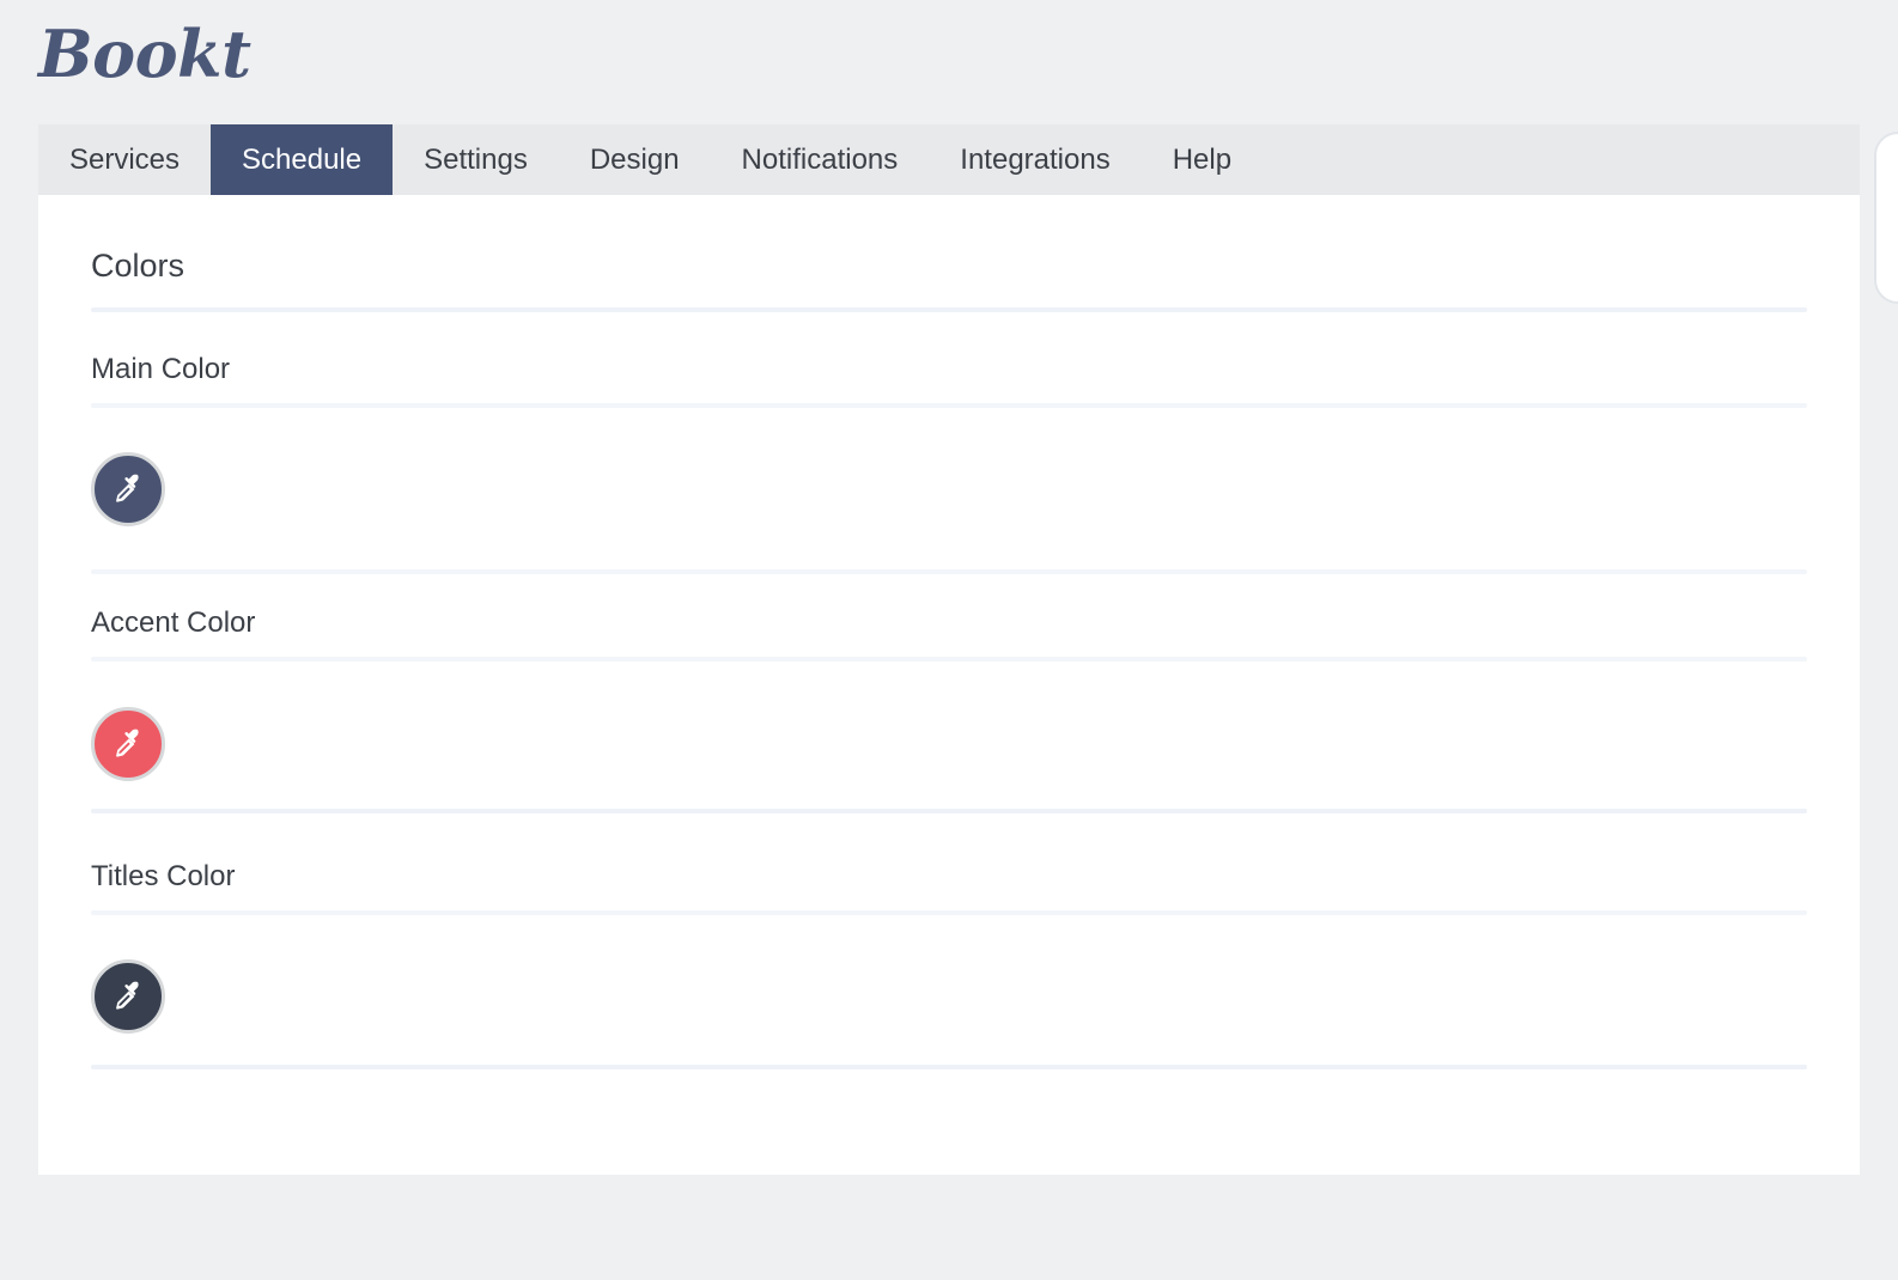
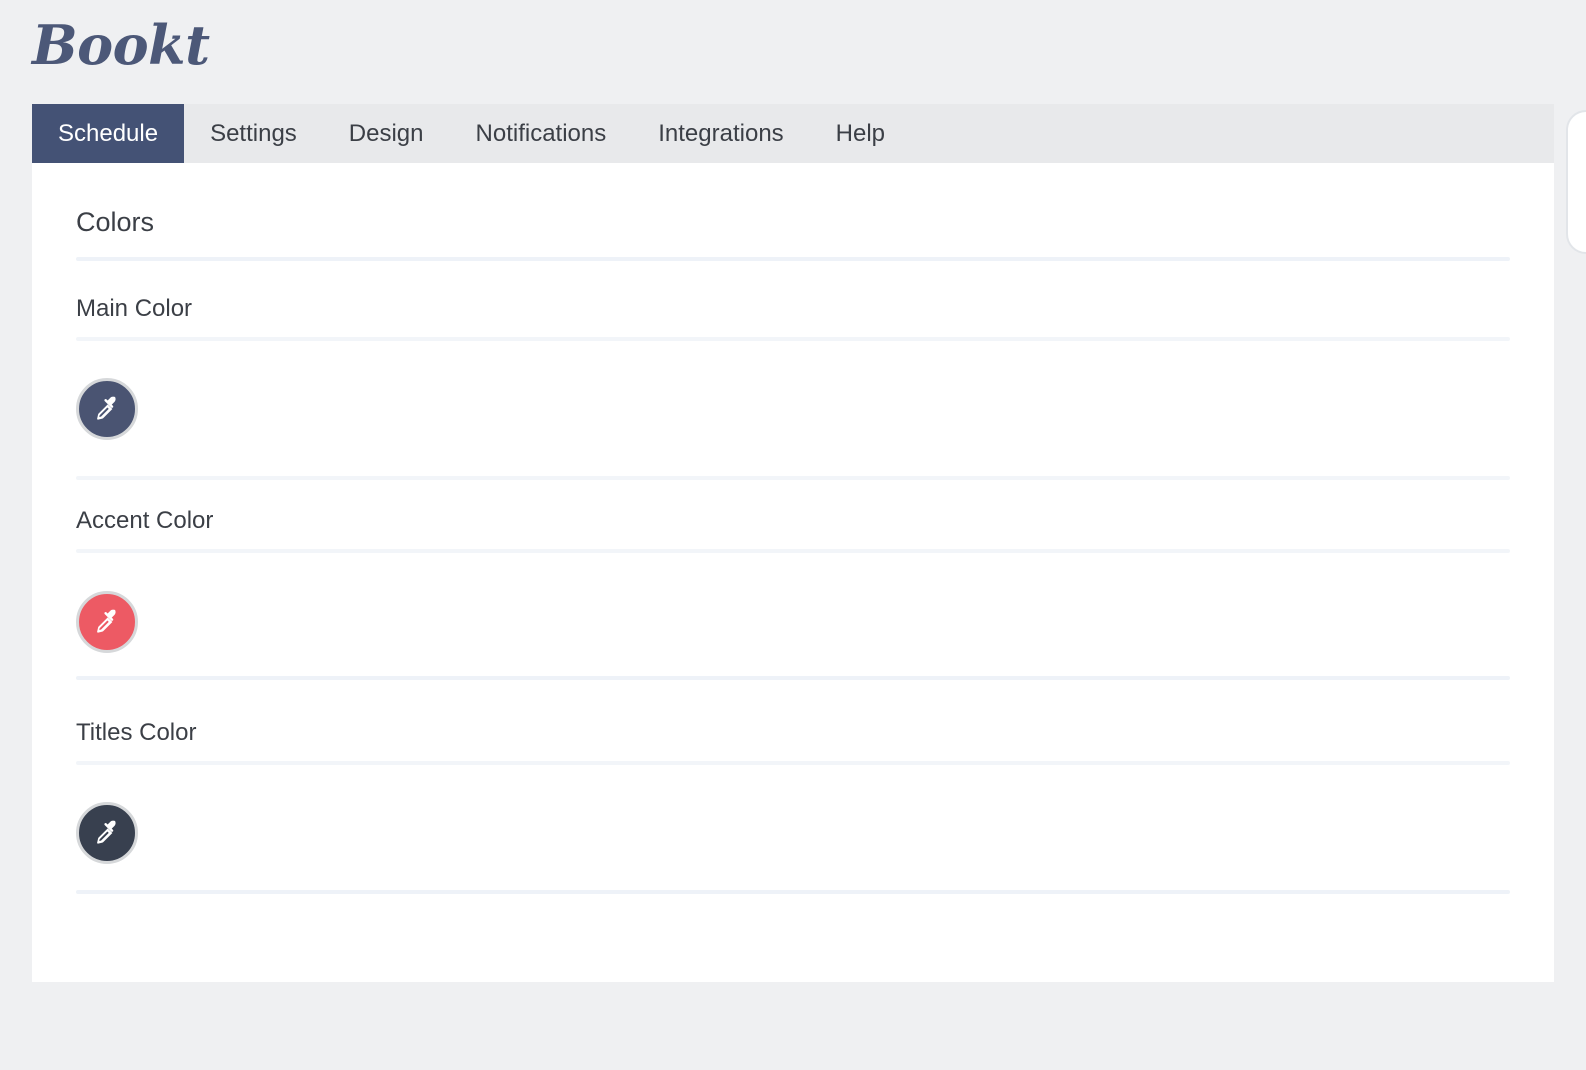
  Bookt
- Services
  Schedule
  Settings
  Design
  Notifications
  Integrations
  Help
  Colors
  Main Color
  Accent Color
  Titles Color
